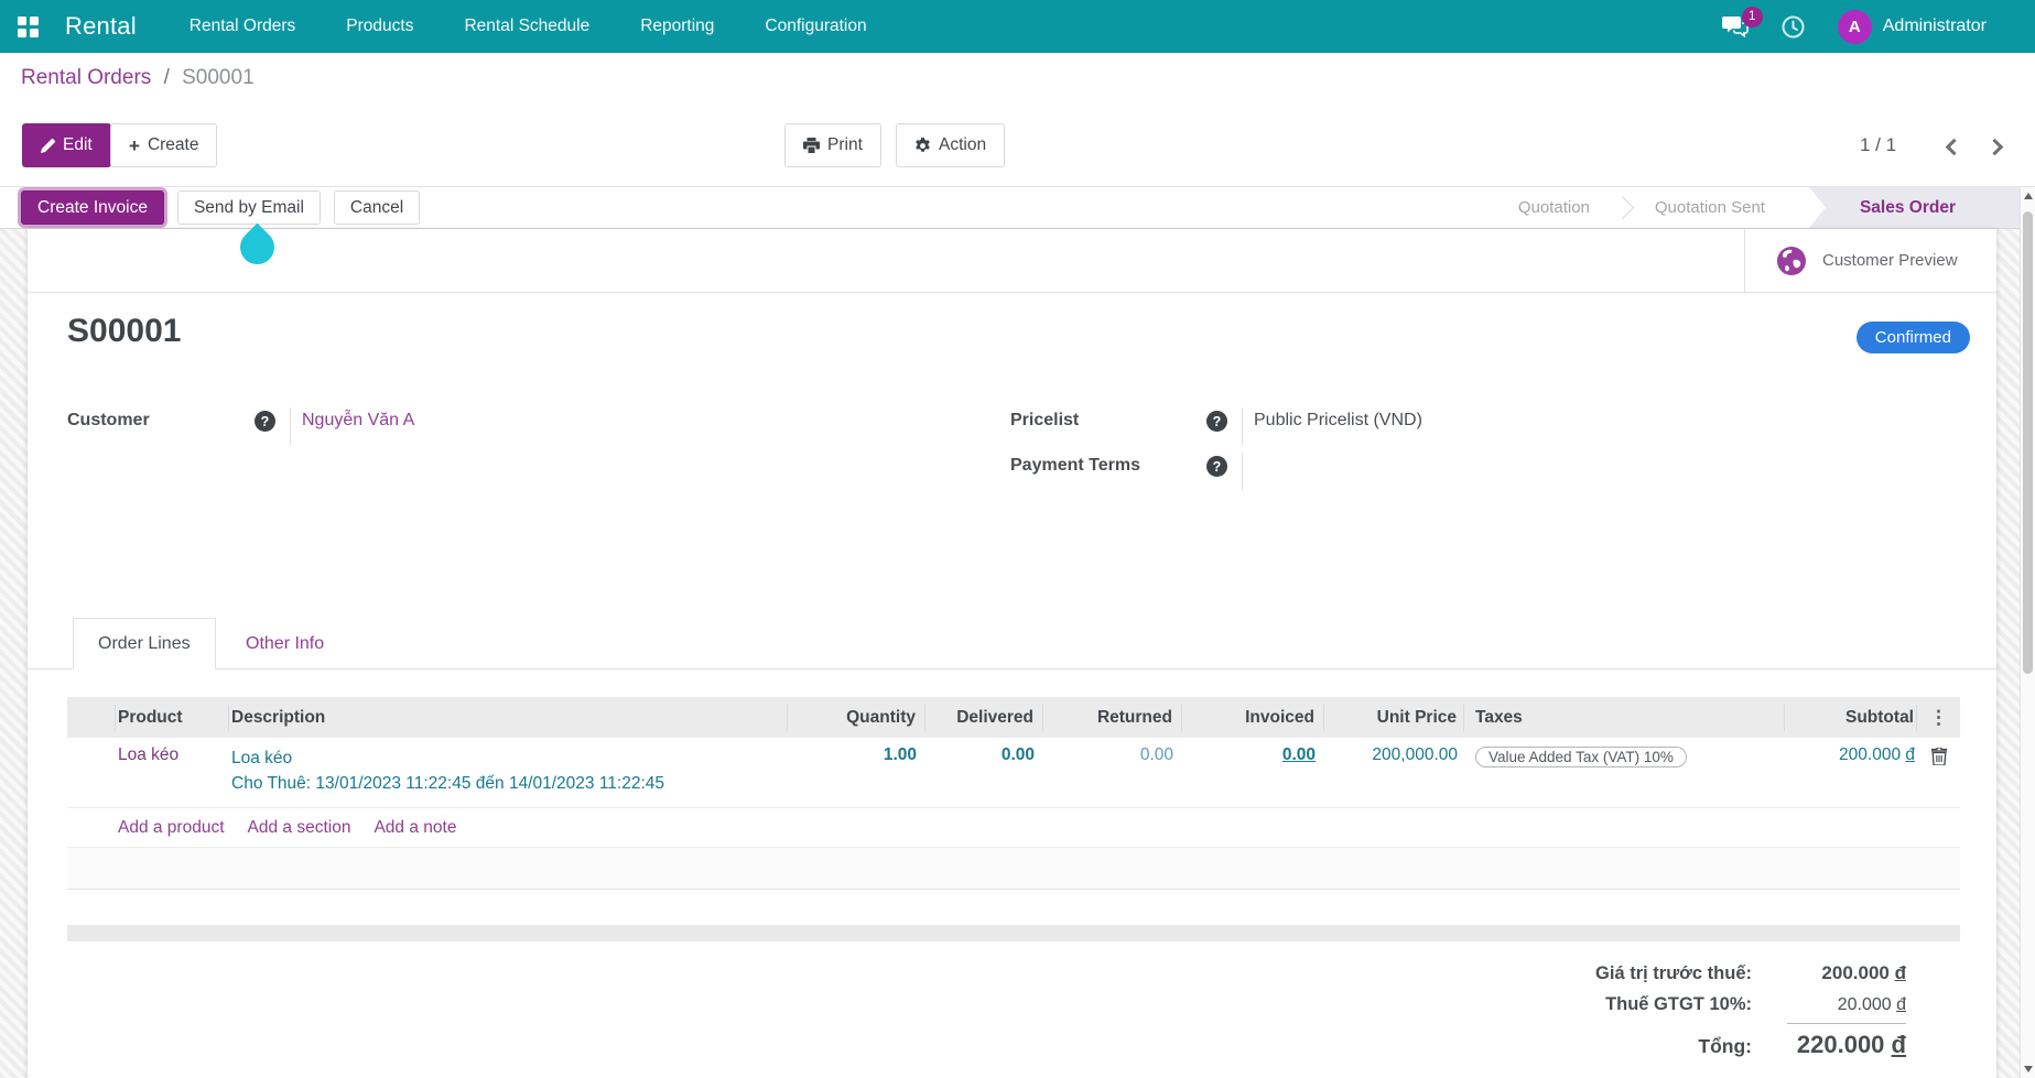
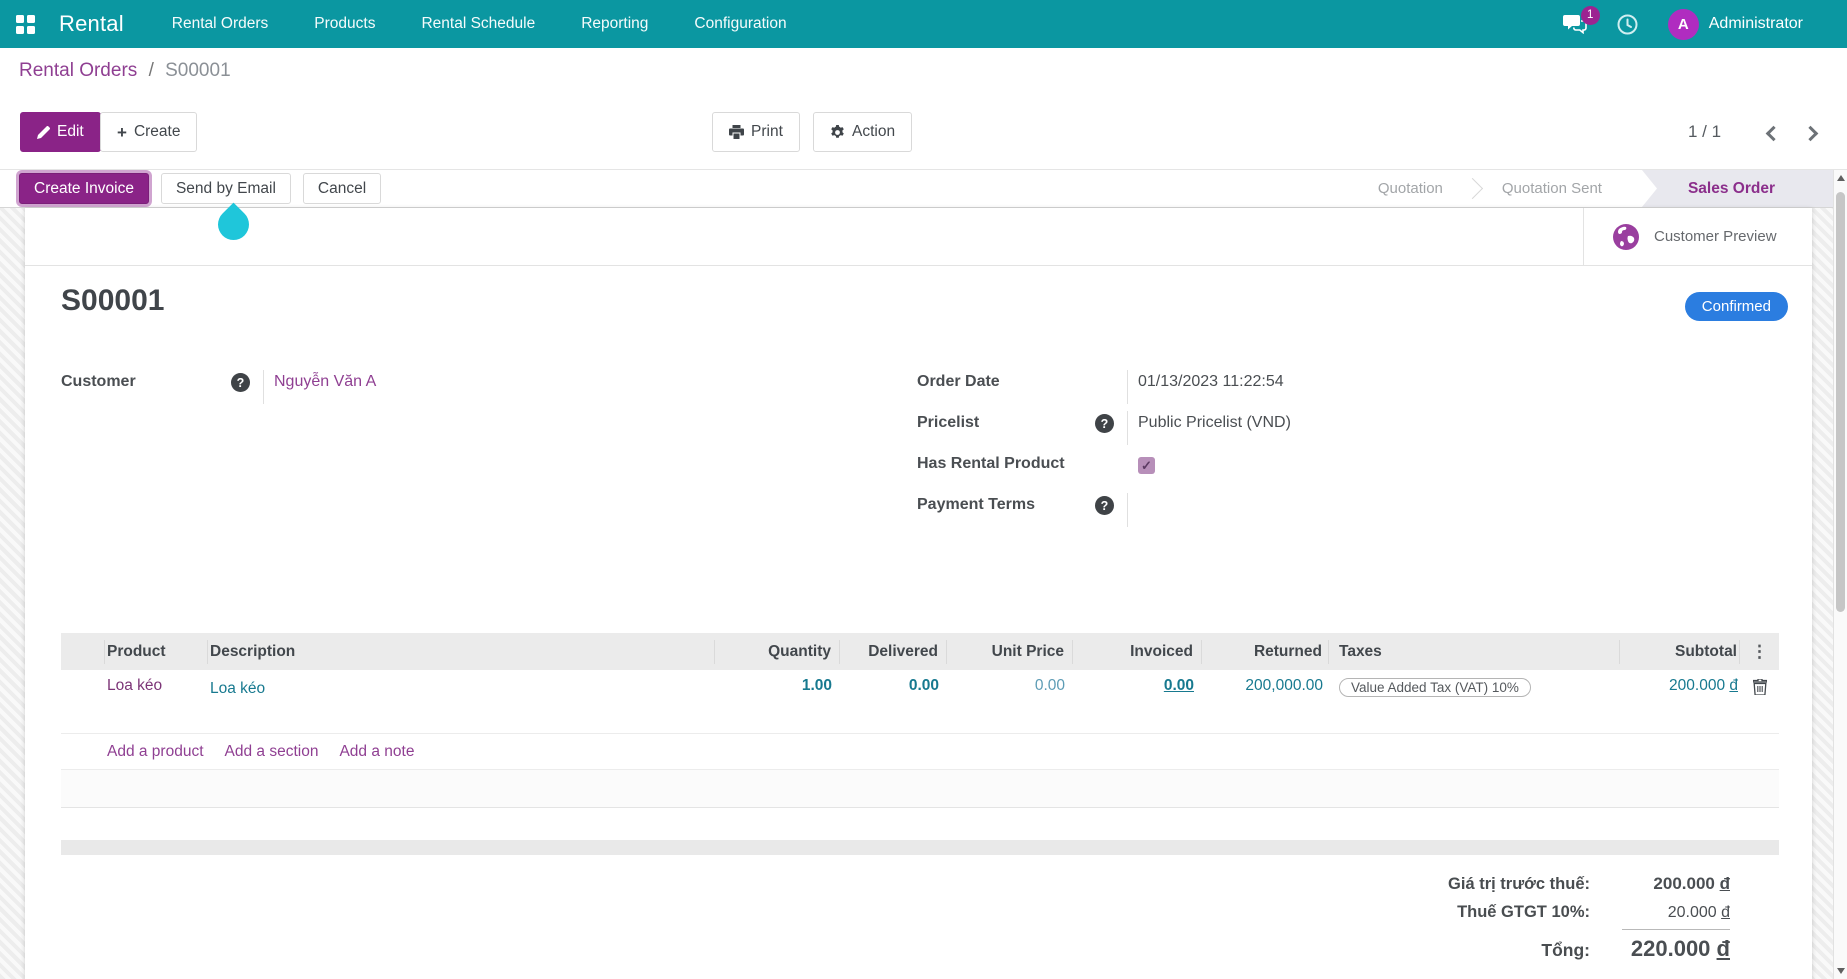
  Rental
  Rental Orders
  Products
  Rental Schedule
  Reporting
  Configuration
  1
  A
  Administrator
  Rental Orders / S00001
  Edit
  +
  Create
  Print
  Action
  1 / 1
  Create Invoice
  Send by Email
  Cancel
  Quotation
  Quotation Sent
  Sales Order
  Customer Preview
  S00001
  Confirmed
  Customer
  ?
  Nguyễn Văn A
+ Order Date
+ 01/13/2023 11:22:54
  Pricelist
  ?
  Public Pricelist (VND)
+ Has Rental Product
+ ✓
  Payment Terms
  ?
- Order Lines
- Other Info
  Product
  Description
  Quantity
  Delivered
- Returned
+ Unit Price
  Invoiced
- Unit Price
+ Returned
  Taxes
  Subtotal
  ⋮
  Loa kéo
  Loa kéo
- Cho Thuê: 13/01/2023 11:22:45 đến 14/01/2023 11:22:45
  1.00
  0.00
  0.00
  0.00
  200,000.00
  Value Added Tax (VAT) 10%
  200.000 đ
  Add a product
  Add a section
  Add a note
  Giá trị trước thuế:
  200.000 đ
  Thuế GTGT 10%:
  20.000 đ
  Tổng:
  220.000 đ
